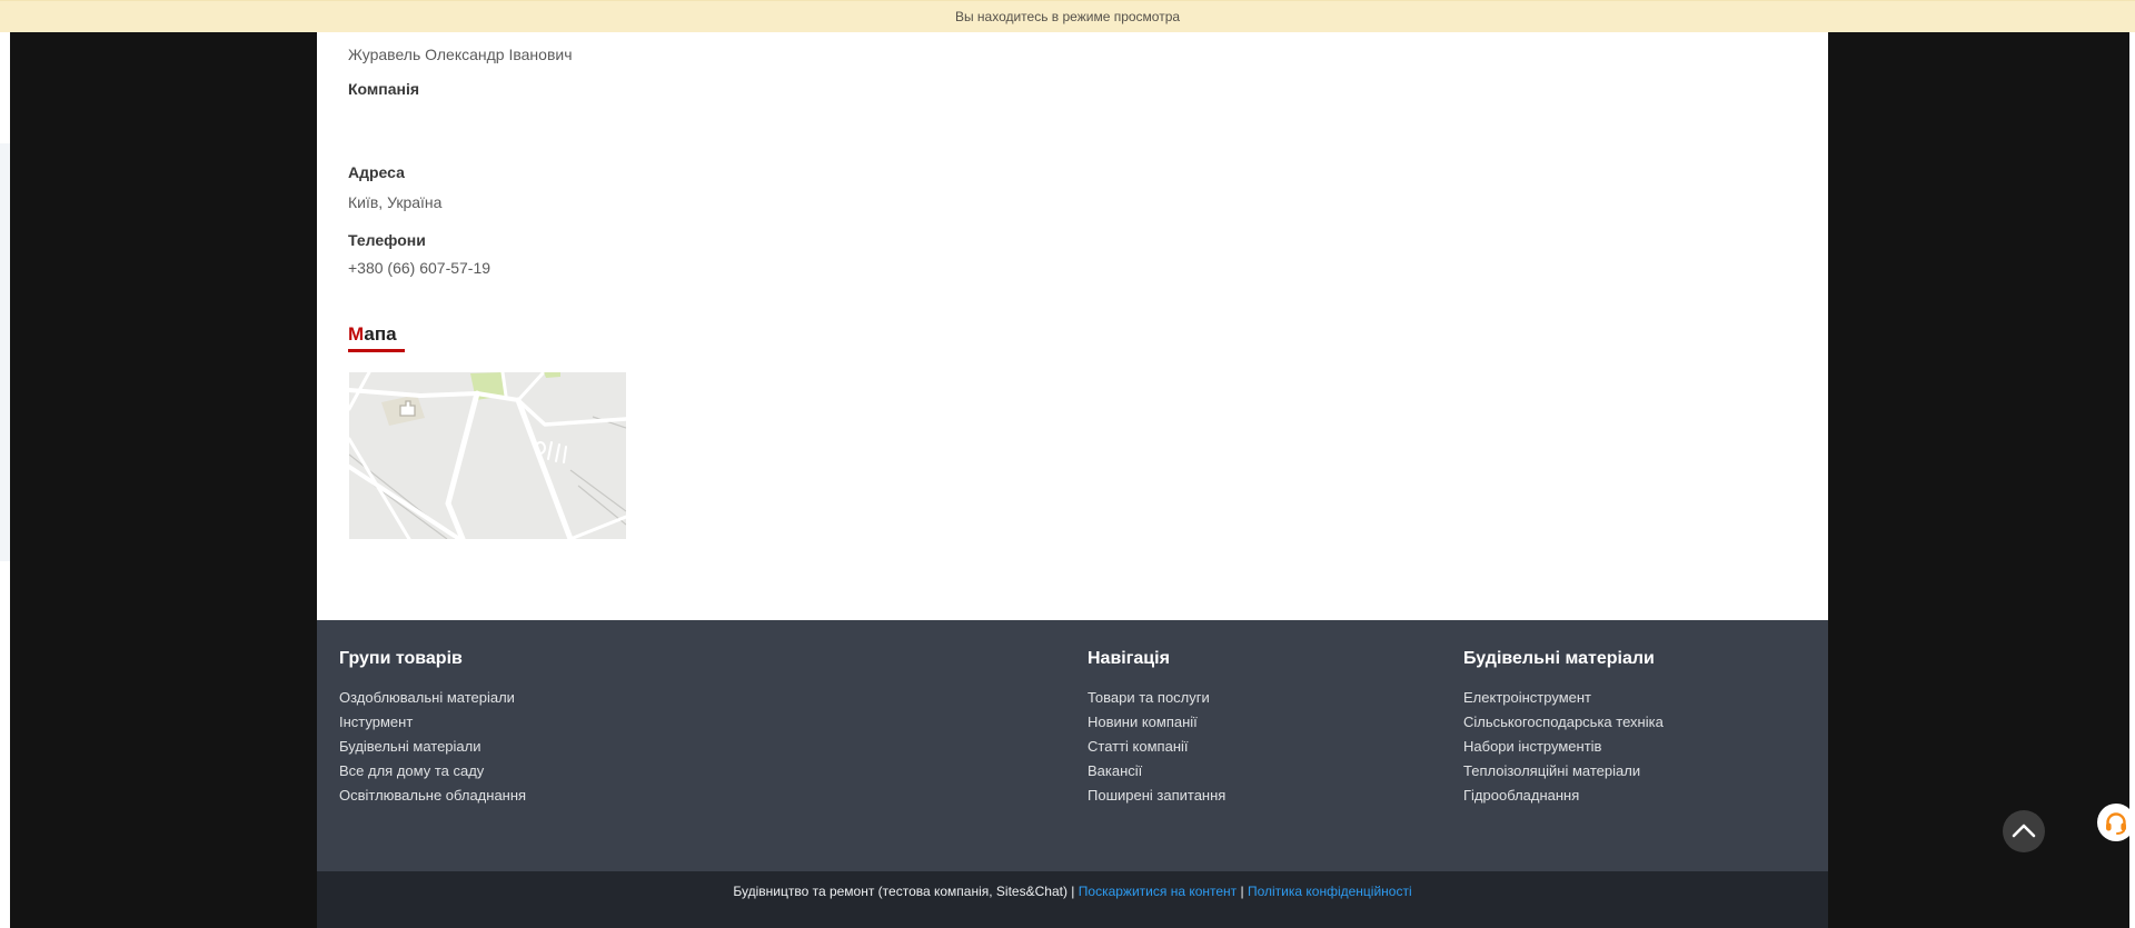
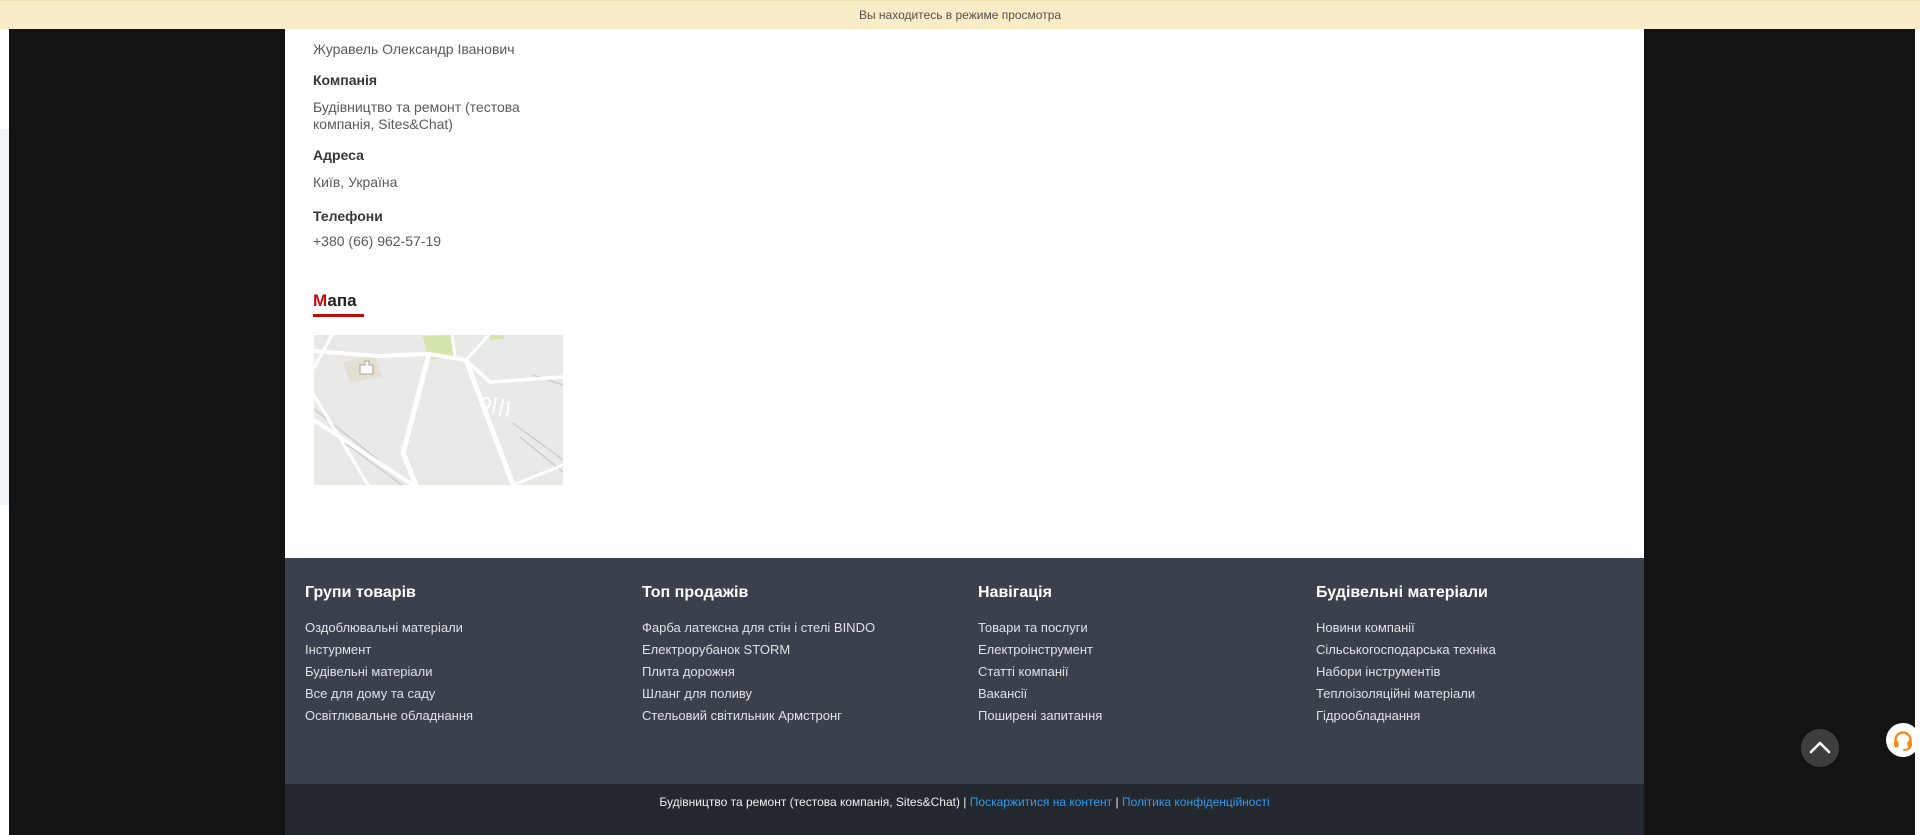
  Вы находитесь в режиме просмотра
  Журавель Олександр Іванович
  Компанія
+ Будівництво та ремонт (тестова компанія, Sites&Chat)
  Адреса
  Київ, Україна
  Телефони
- +380 (66) 607-57-19
+ +380 (66) 962-57-19
  Мапа
  Групи товарів
  Оздоблювальні матеріали
  Інстурмент
  Будівельні матеріали
  Все для дому та саду
  Освітлювальне обладнання
+ Топ продажів
+ Фарба латексна для стін і стелі BINDO
+ Електрорубанок STORM
+ Плита дорожня
+ Шланг для поливу
+ Стельовий світильник Армстронг
  Навігація
  Товари та послуги
- Новини компанії
+ Електроінструмент
  Статті компанії
  Вакансії
  Поширені запитання
  Будівельні матеріали
- Електроінструмент
+ Новини компанії
  Сільськогосподарська техніка
  Набори інструментів
  Теплоізоляційні матеріали
  Гідрообладнання
  Будівництво та ремонт (тестова компанія, Sites&Chat) | Поскаржитися на контент | Політика конфіденційності
